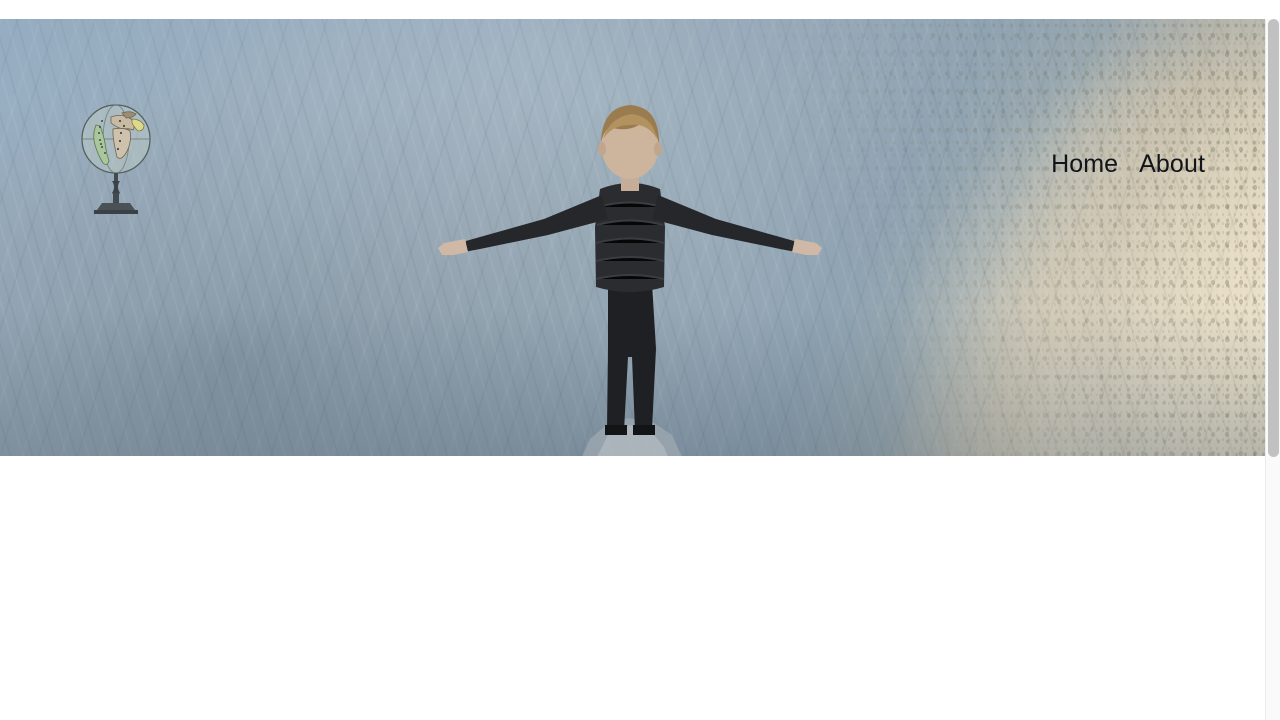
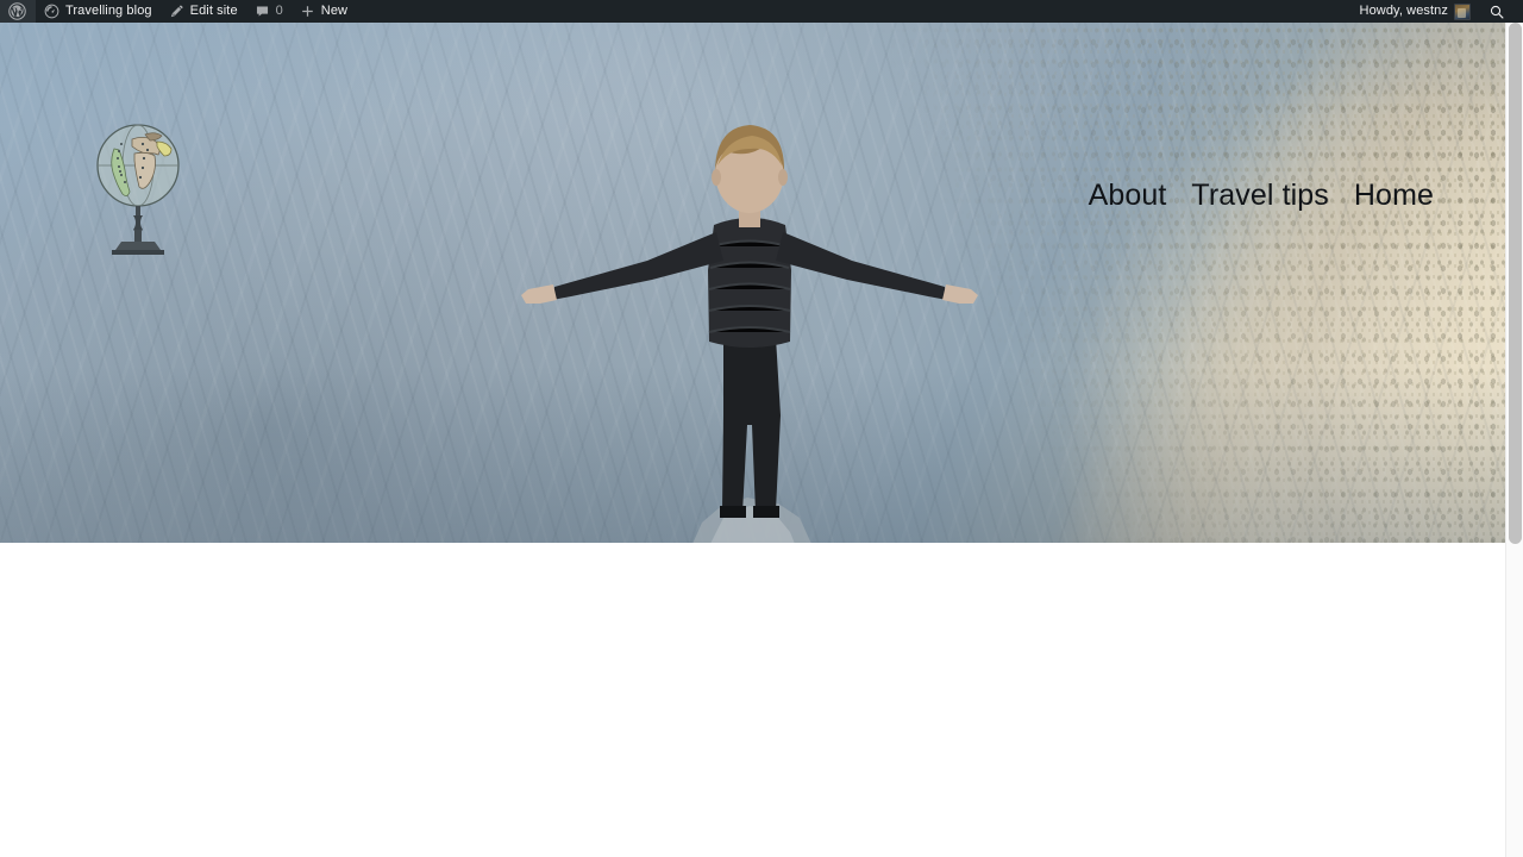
+ Travelling blog
+ Edit site
+ 0
+ New
+ Howdy, westnz
- Home
+ About
+ Travel tips
- About
+ Home
